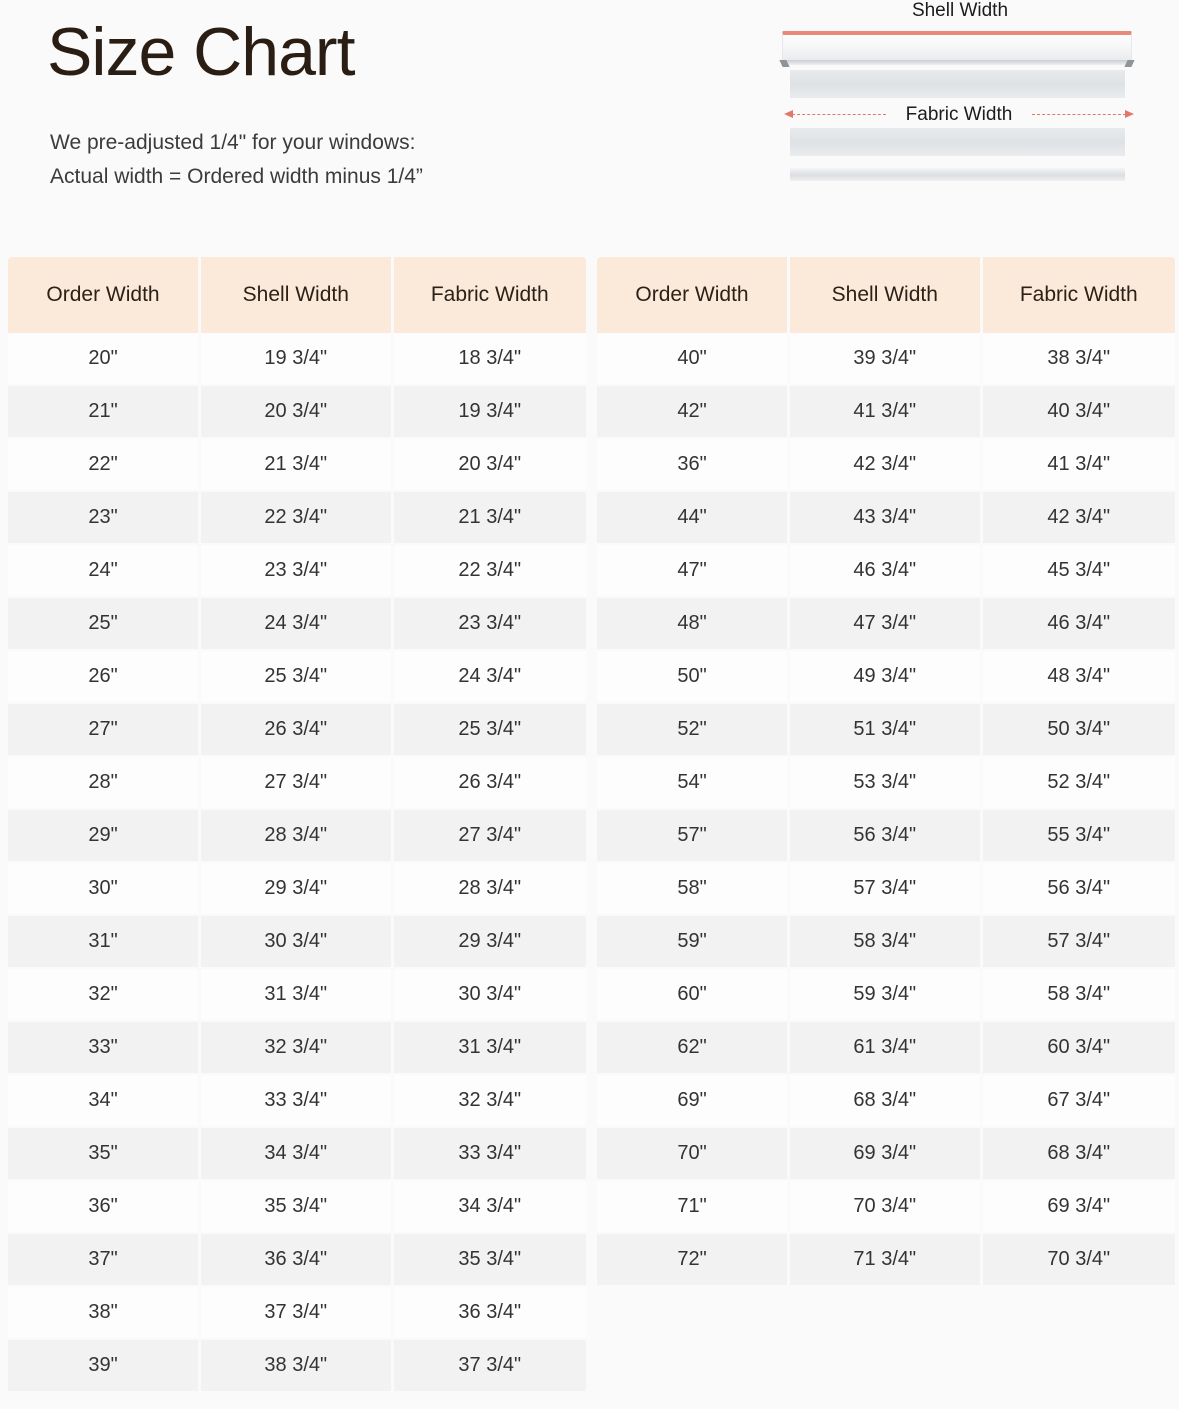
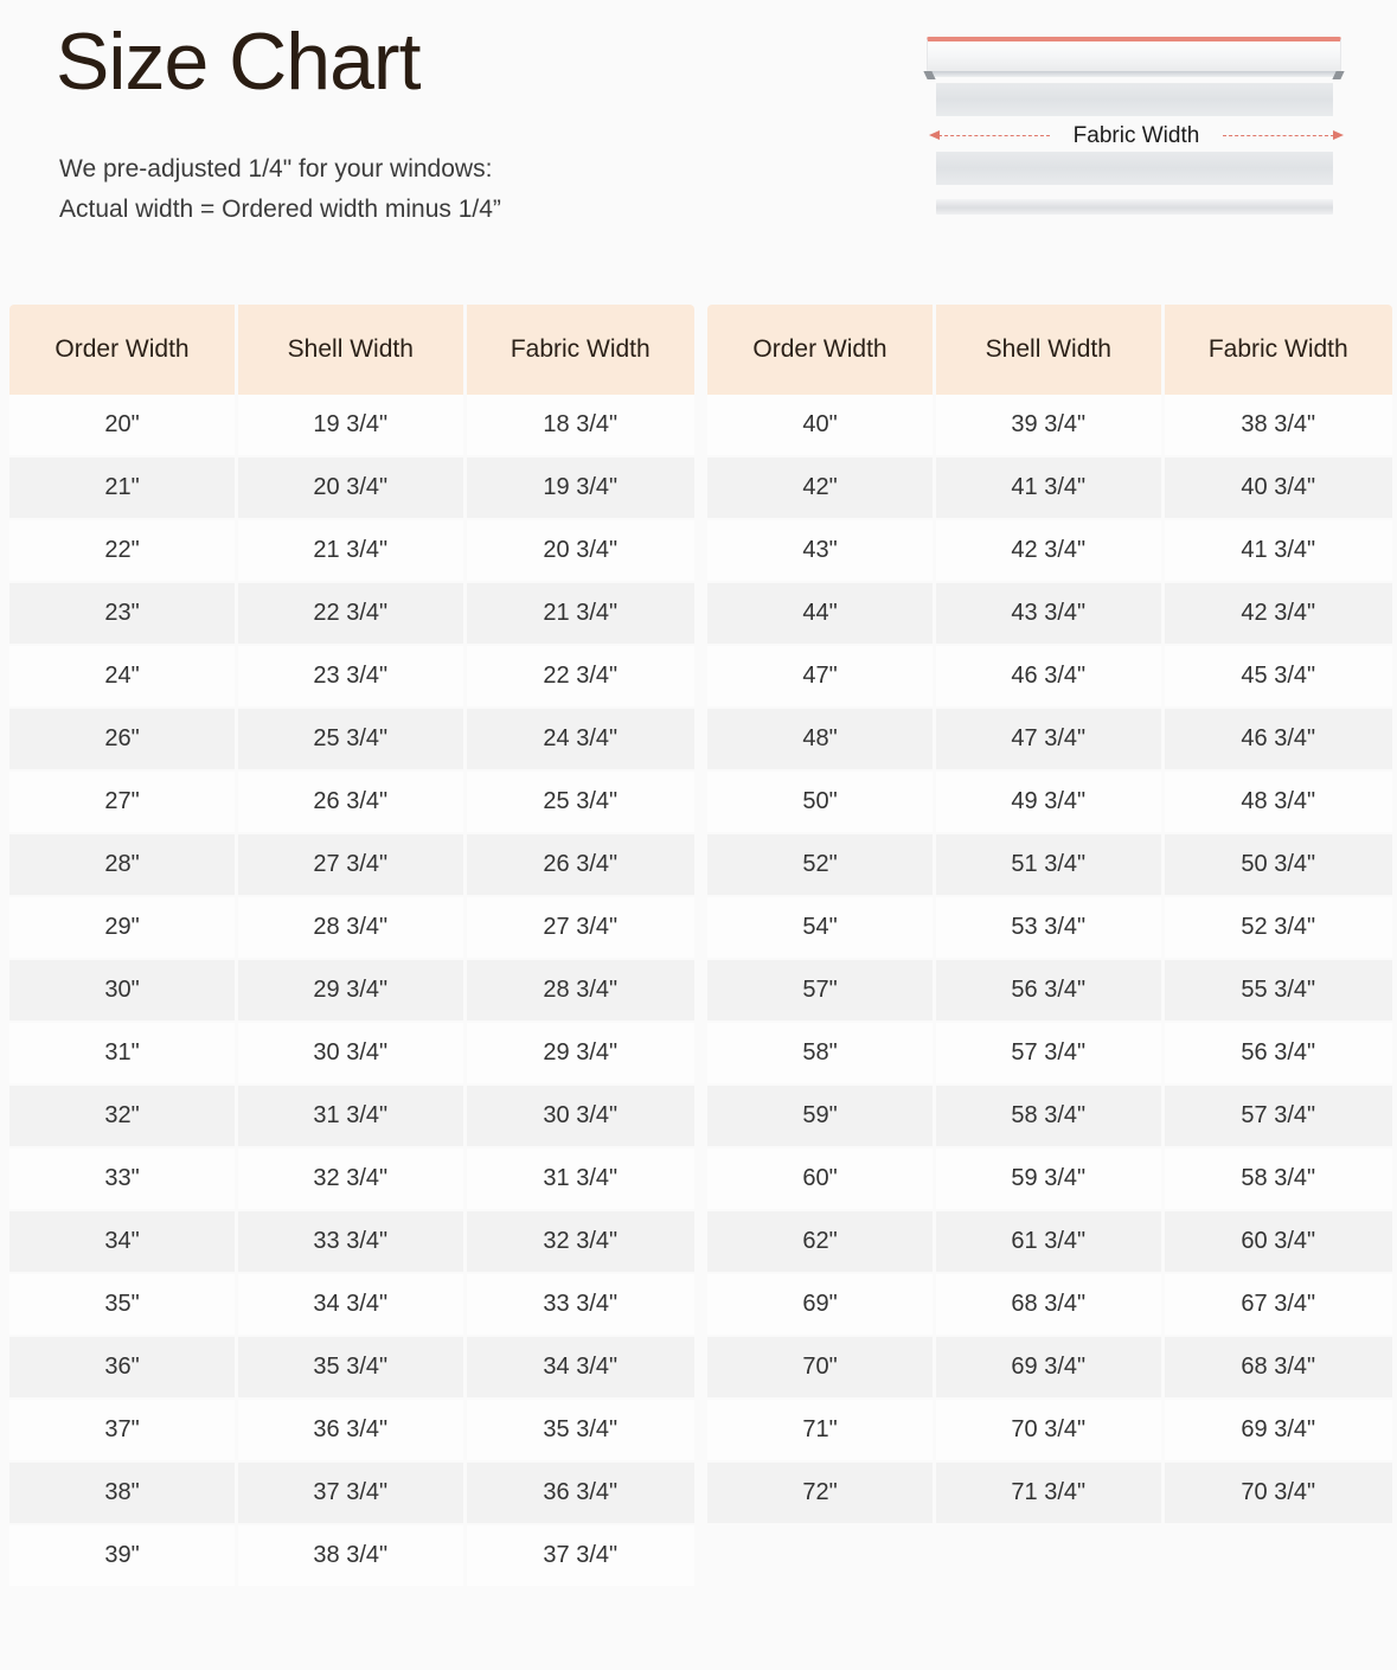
  Size Chart
  We pre-adjusted 1/4" for your windows:
  Actual width = Ordered width minus 1/4”
- Shell Width
  Fabric Width
  Order Width	Shell Width	Fabric Width
  20"	19 3/4"	18 3/4"
  21"	20 3/4"	19 3/4"
  22"	21 3/4"	20 3/4"
  23"	22 3/4"	21 3/4"
  24"	23 3/4"	22 3/4"
- 25"	24 3/4"	23 3/4"
  26"	25 3/4"	24 3/4"
  27"	26 3/4"	25 3/4"
  28"	27 3/4"	26 3/4"
  29"	28 3/4"	27 3/4"
  30"	29 3/4"	28 3/4"
  31"	30 3/4"	29 3/4"
  32"	31 3/4"	30 3/4"
  33"	32 3/4"	31 3/4"
  34"	33 3/4"	32 3/4"
  35"	34 3/4"	33 3/4"
  36"	35 3/4"	34 3/4"
  37"	36 3/4"	35 3/4"
  38"	37 3/4"	36 3/4"
  39"	38 3/4"	37 3/4"
  Order Width	Shell Width	Fabric Width
  40"	39 3/4"	38 3/4"
  42"	41 3/4"	40 3/4"
- 36"	42 3/4"	41 3/4"
+ 43"	42 3/4"	41 3/4"
  44"	43 3/4"	42 3/4"
  47"	46 3/4"	45 3/4"
  48"	47 3/4"	46 3/4"
  50"	49 3/4"	48 3/4"
  52"	51 3/4"	50 3/4"
  54"	53 3/4"	52 3/4"
  57"	56 3/4"	55 3/4"
  58"	57 3/4"	56 3/4"
  59"	58 3/4"	57 3/4"
  60"	59 3/4"	58 3/4"
  62"	61 3/4"	60 3/4"
  69"	68 3/4"	67 3/4"
  70"	69 3/4"	68 3/4"
  71"	70 3/4"	69 3/4"
  72"	71 3/4"	70 3/4"
